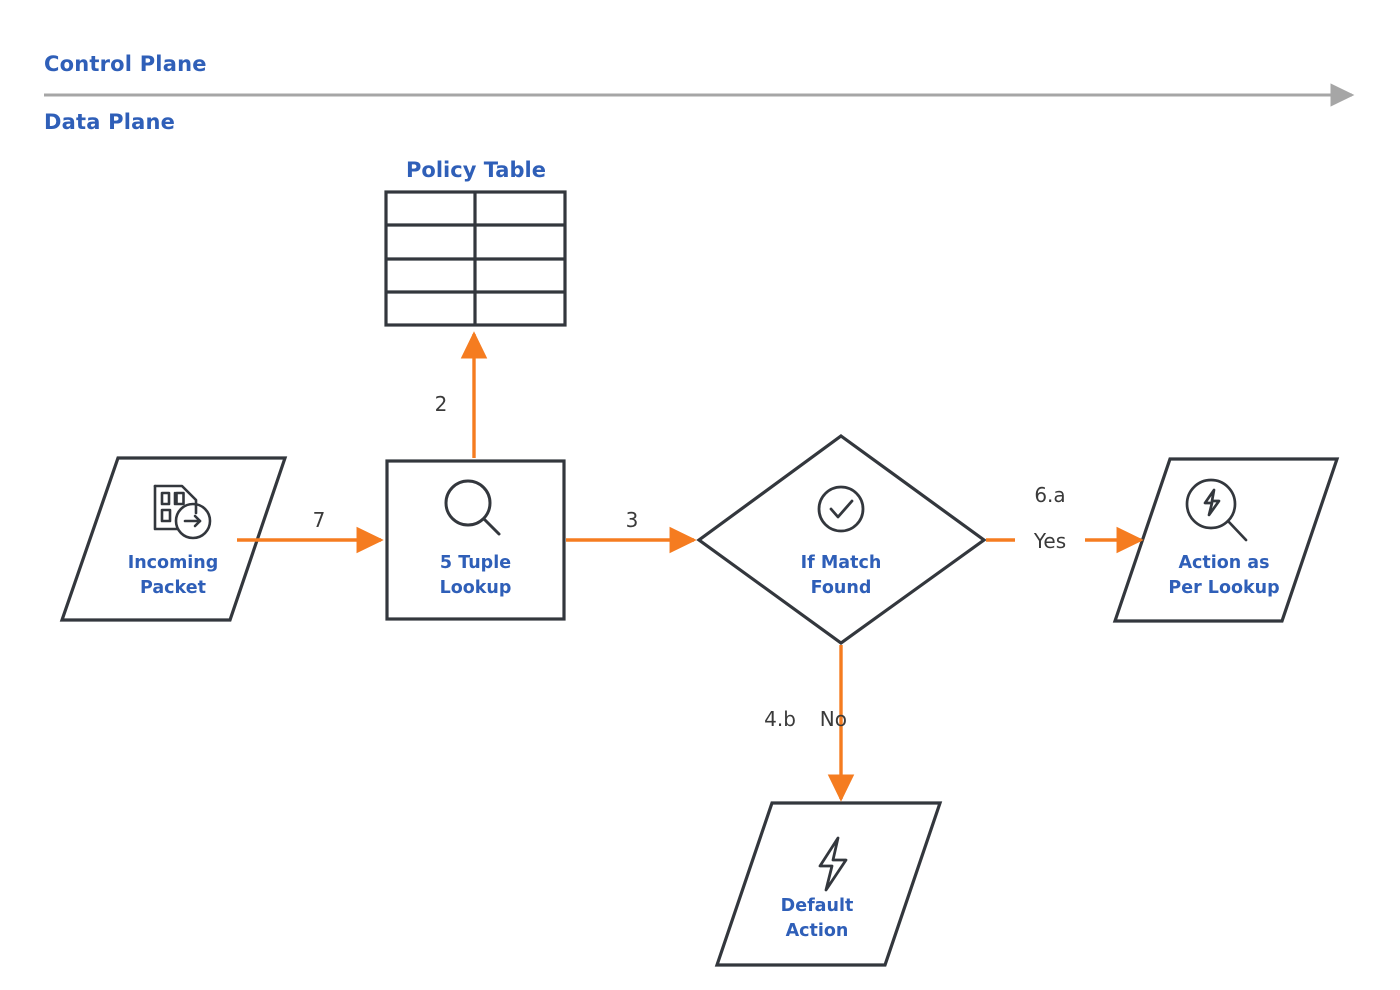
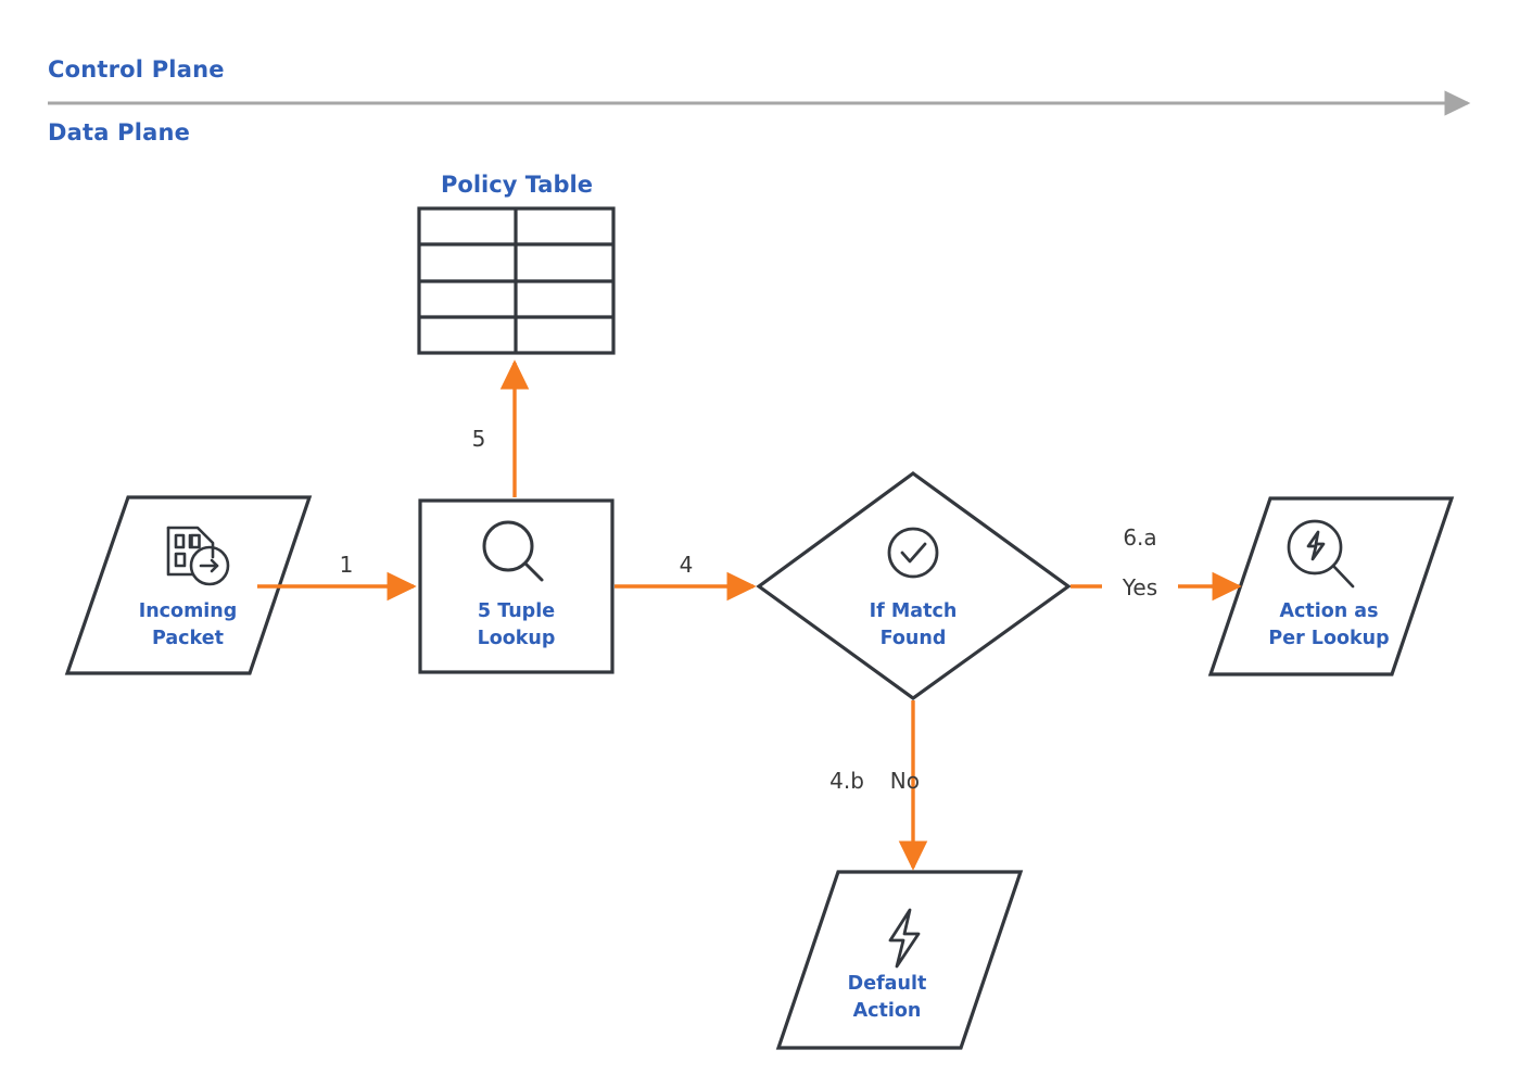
  Control Plane
  Data Plane
  Policy Table
  Incoming
  Packet
  5 Tuple
  Lookup
  If Match
  Found
  Action as
  Per Lookup
  Default
  Action
- 7
+ 1
- 2
+ 5
- 3
+ 4
  6.a
  Yes
  4.b
  No
